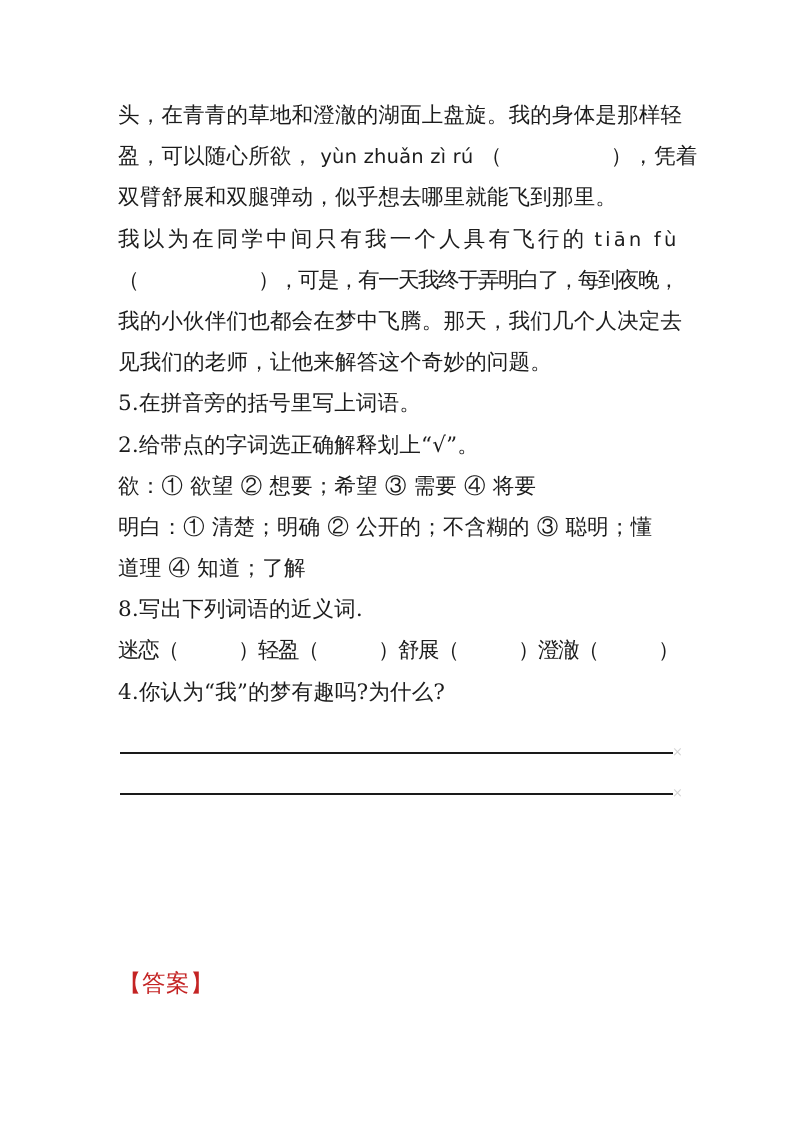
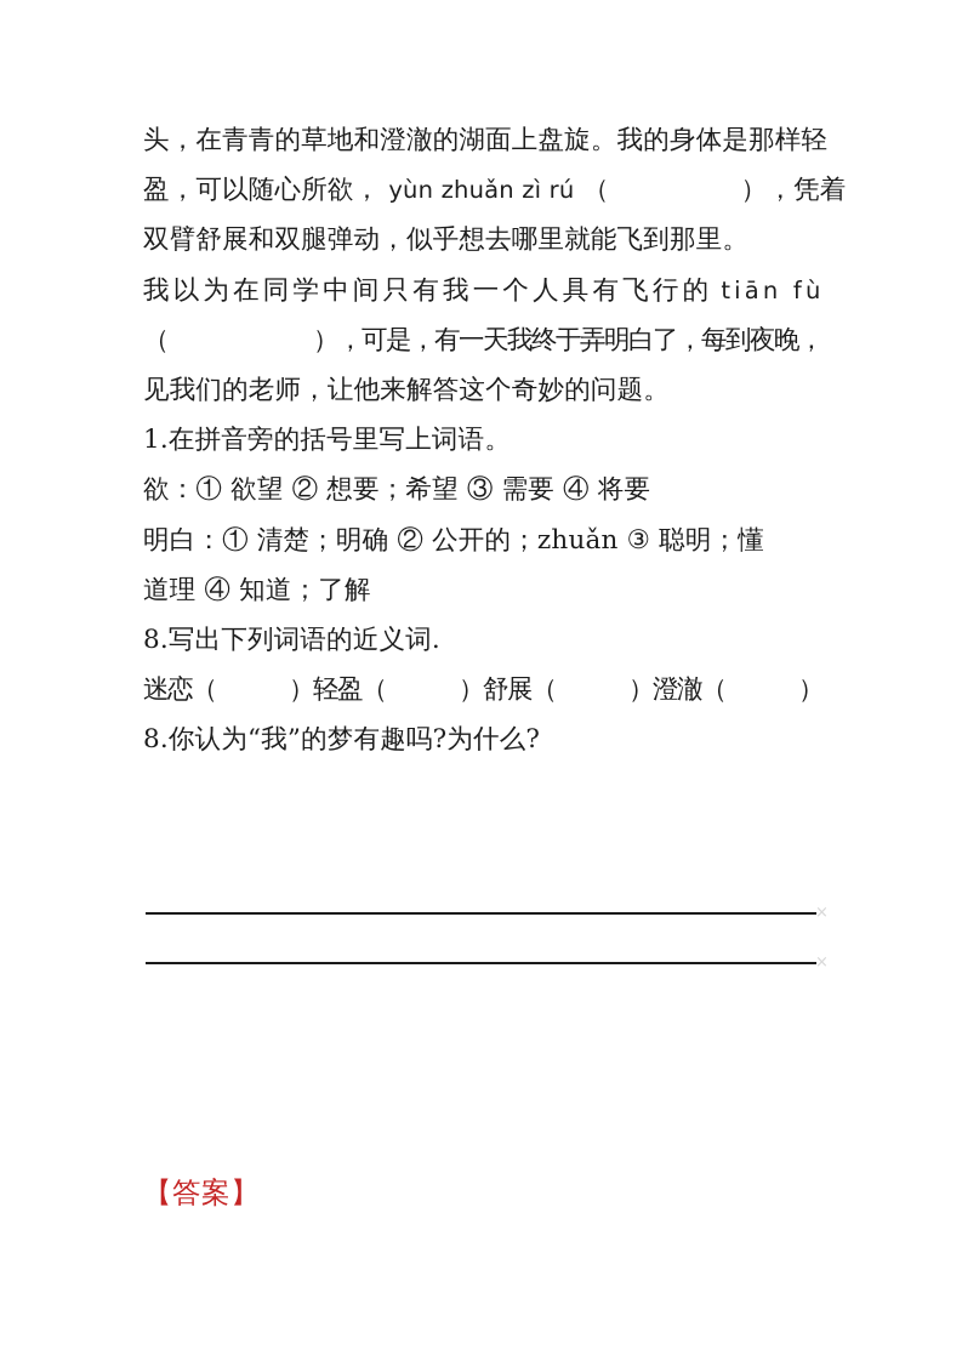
  头，在青青的草地和澄澈的湖面上盘旋。我的身体是那样轻
  盈，可以随心所欲， yùn zhuǎn zì rú （ ），凭着
  双臂舒展和双腿弹动，似乎想去哪里就能飞到那里。
  我以为在同学中间只有我一个人具有飞行的 tiān fù
  （ ），可是，有一天我终于弄明白了，每到夜晚，
- 我的小伙伴们也都会在梦中飞腾。那天，我们几个人决定去
  见我们的老师，让他来解答这个奇妙的问题。
- 5.在拼音旁的括号里写上词语。
+ 1.在拼音旁的括号里写上词语。
- 2.给带点的字词选正确解释划上“√”。
  欲：① 欲望 ② 想要；希望 ③ 需要 ④ 将要
- 明白：① 清楚；明确 ② 公开的；不含糊的 ③ 聪明；懂
+ 明白：① 清楚；明确 ② 公开的；zhuǎn ③ 聪明；懂
  道理 ④ 知道；了解
  8.写出下列词语的近义词.
  迷恋（ ）轻盈（ ）舒展（ ）澄澈（ ）
- 4.你认为“我”的梦有趣吗?为什么?
+ 8.你认为“我”的梦有趣吗?为什么?
  ×
  ×
  【答案】
